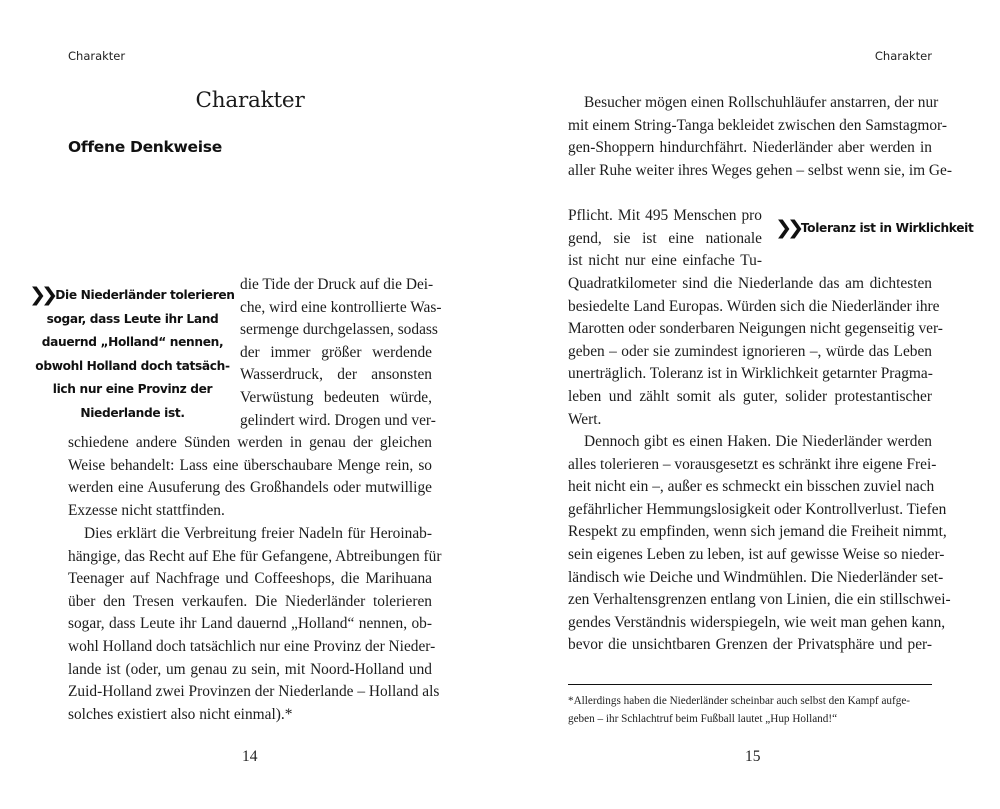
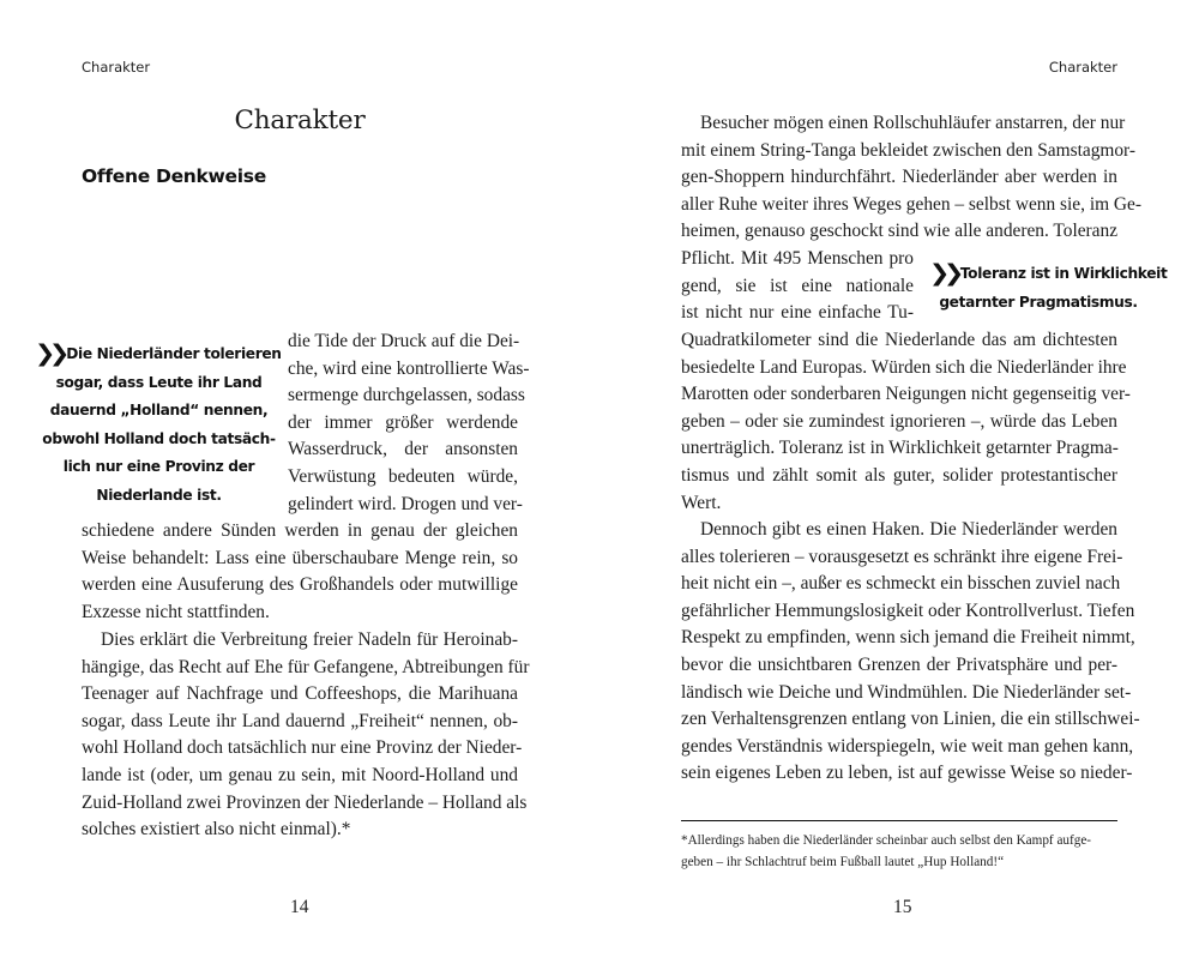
  Charakter
  Charakter
  Offene Denkweise
  ❯❯ Die Niederländer tolerieren
  sogar, dass Leute ihr Land
  dauernd „Holland“ nennen,
  obwohl Holland doch tatsäch-
  lich nur eine Provinz der
  Niederlande ist.
  die Tide der Druck auf die Dei-
  che, wird eine kontrollierte Was-
  sermenge durchgelassen, sodass
  der immer größer werdende
  Wasserdruck, der ansonsten
  Verwüstung bedeuten würde,
  gelindert wird. Drogen und ver-
  schiedene andere Sünden werden in genau der gleichen
  Weise behandelt: Lass eine überschaubare Menge rein, so
  werden eine Ausuferung des Großhandels oder mutwillige
  Exzesse nicht stattfinden.
  Dies erklärt die Verbreitung freier Nadeln für Heroinab-
  hängige, das Recht auf Ehe für Gefangene, Abtreibungen für
  Teenager auf Nachfrage und Coffeeshops, die Marihuana
- über den Tresen verkaufen. Die Niederländer tolerieren
- sogar, dass Leute ihr Land dauernd „Holland“ nennen, ob-
+ sogar, dass Leute ihr Land dauernd „Freiheit“ nennen, ob-
  wohl Holland doch tatsächlich nur eine Provinz der Nieder-
  lande ist (oder, um genau zu sein, mit Noord-Holland und
  Zuid-Holland zwei Provinzen der Niederlande – Holland als
  solches existiert also nicht einmal).*
  14
  Charakter
  Besucher mögen einen Rollschuhläufer anstarren, der nur
  mit einem String-Tanga bekleidet zwischen den Samstagmor-
  gen-Shoppern hindurchfährt. Niederländer aber werden in
  aller Ruhe weiter ihres Weges gehen – selbst wenn sie, im Ge-
+ heimen, genauso geschockt sind wie alle anderen. Toleranz
  Pflicht. Mit 495 Menschen pro
  gend, sie ist eine nationale
  ist nicht nur eine einfache Tu-
  ❯❯ Toleranz ist in Wirklichkeit
+ getarnter Pragmatismus.
  Quadratkilometer sind die Niederlande das am dichtesten
  besiedelte Land Europas. Würden sich die Niederländer ihre
  Marotten oder sonderbaren Neigungen nicht gegenseitig ver-
  geben – oder sie zumindest ignorieren –, würde das Leben
  unerträglich. Toleranz ist in Wirklichkeit getarnter Pragma-
- leben und zählt somit als guter, solider protestantischer
+ tismus und zählt somit als guter, solider protestantischer
  Wert.
  Dennoch gibt es einen Haken. Die Niederländer werden
  alles tolerieren – vorausgesetzt es schränkt ihre eigene Frei-
  heit nicht ein –, außer es schmeckt ein bisschen zuviel nach
  gefährlicher Hemmungslosigkeit oder Kontrollverlust. Tiefen
  Respekt zu empfinden, wenn sich jemand die Freiheit nimmt,
- sein eigenes Leben zu leben, ist auf gewisse Weise so nieder-
+ bevor die unsichtbaren Grenzen der Privatsphäre und per-
  ländisch wie Deiche und Windmühlen. Die Niederländer set-
  zen Verhaltensgrenzen entlang von Linien, die ein stillschwei-
  gendes Verständnis widerspiegeln, wie weit man gehen kann,
- bevor die unsichtbaren Grenzen der Privatsphäre und per-
+ sein eigenes Leben zu leben, ist auf gewisse Weise so nieder-
  *Allerdings haben die Niederländer scheinbar auch selbst den Kampf aufge-
  geben – ihr Schlachtruf beim Fußball lautet „Hup Holland!“
  15
